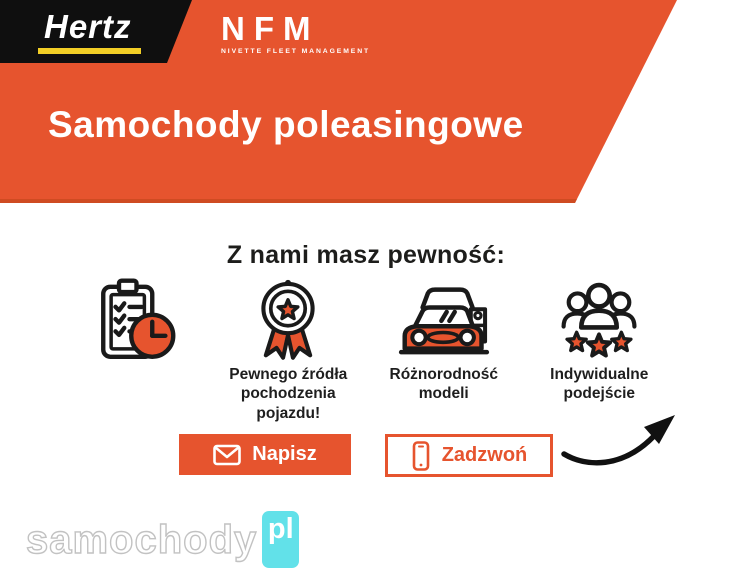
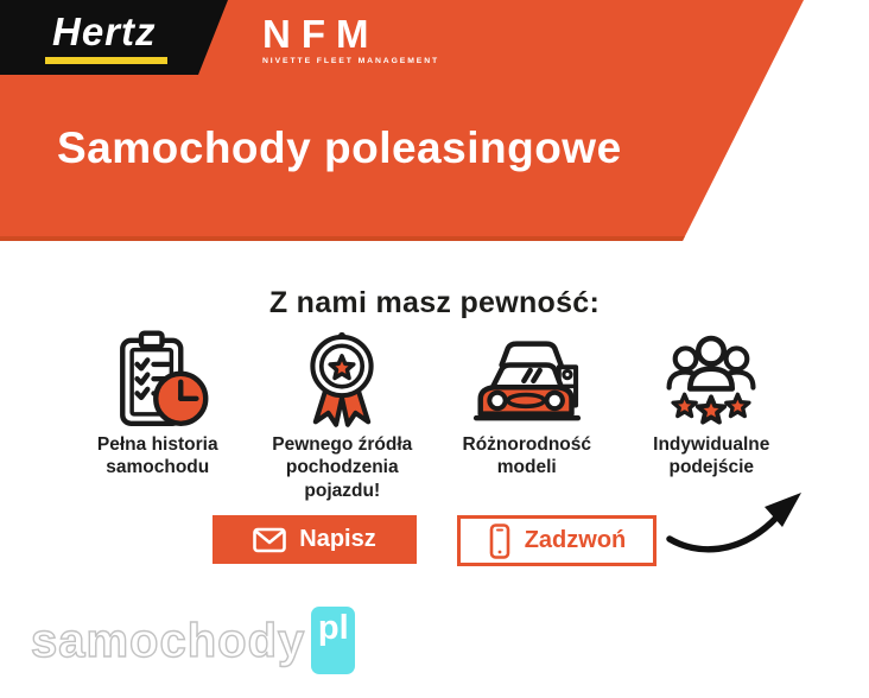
  Hertz
  NFM
  Samochody poleasingowe
  Z nami masz pewność:
+ Pełna historia
+ samochodu
  Pewnego źródła
  pochodzenia pojazdu!
  Różnorodność
  modeli
  Indywidualne
  podejście
  Napisz
  Zadzwoń
  samochody
  pl
